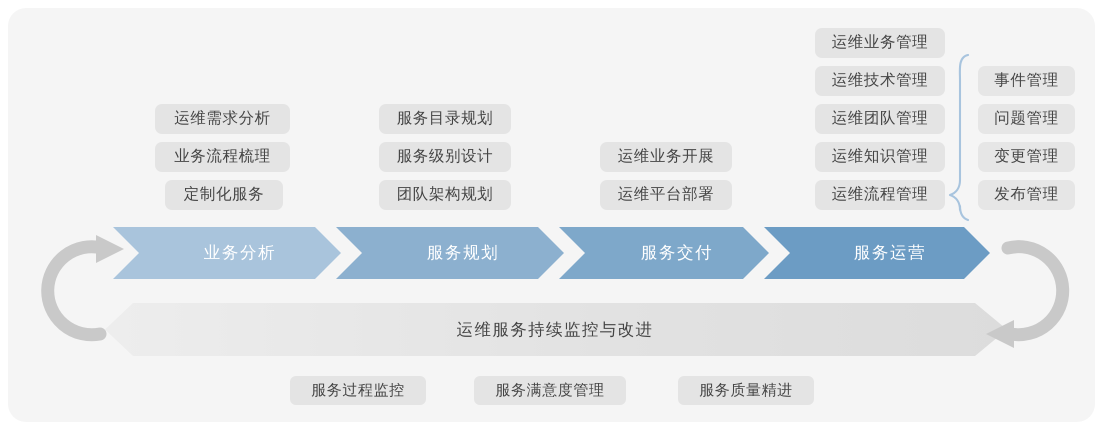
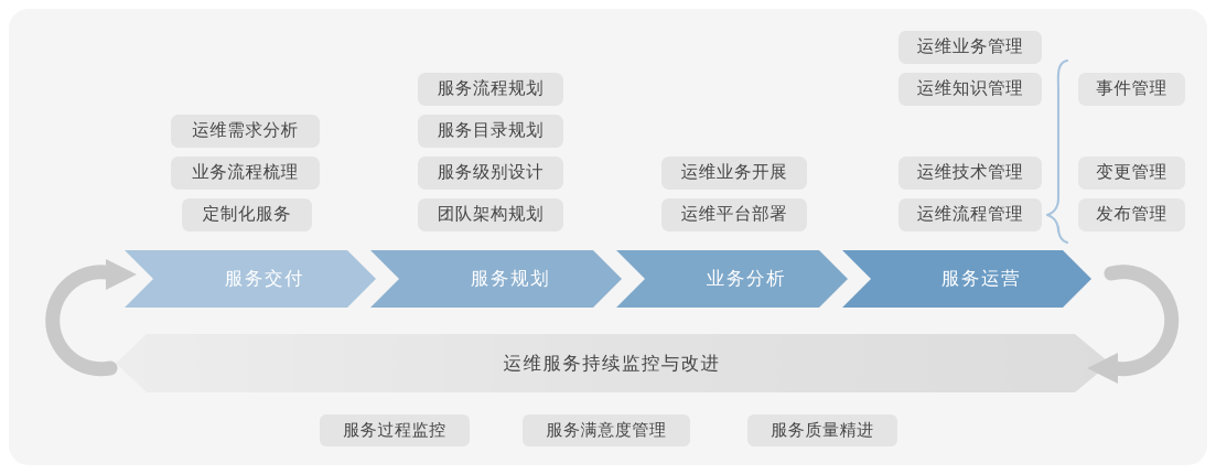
  运维需求分析
  业务流程梳理
  定制化服务
+ 服务流程规划
  服务目录规划
  服务级别设计
  团队架构规划
  运维业务开展
  运维平台部署
  运维业务管理
- 运维技术管理
+ 运维知识管理
- 运维团队管理
- 运维知识管理
+ 运维技术管理
  运维流程管理
  事件管理
- 问题管理
  变更管理
  发布管理
- 业务分析
+ 服务交付
  服务规划
- 服务交付
+ 业务分析
  服务运营
  运维服务持续监控与改进
  服务过程监控
  服务满意度管理
  服务质量精进
